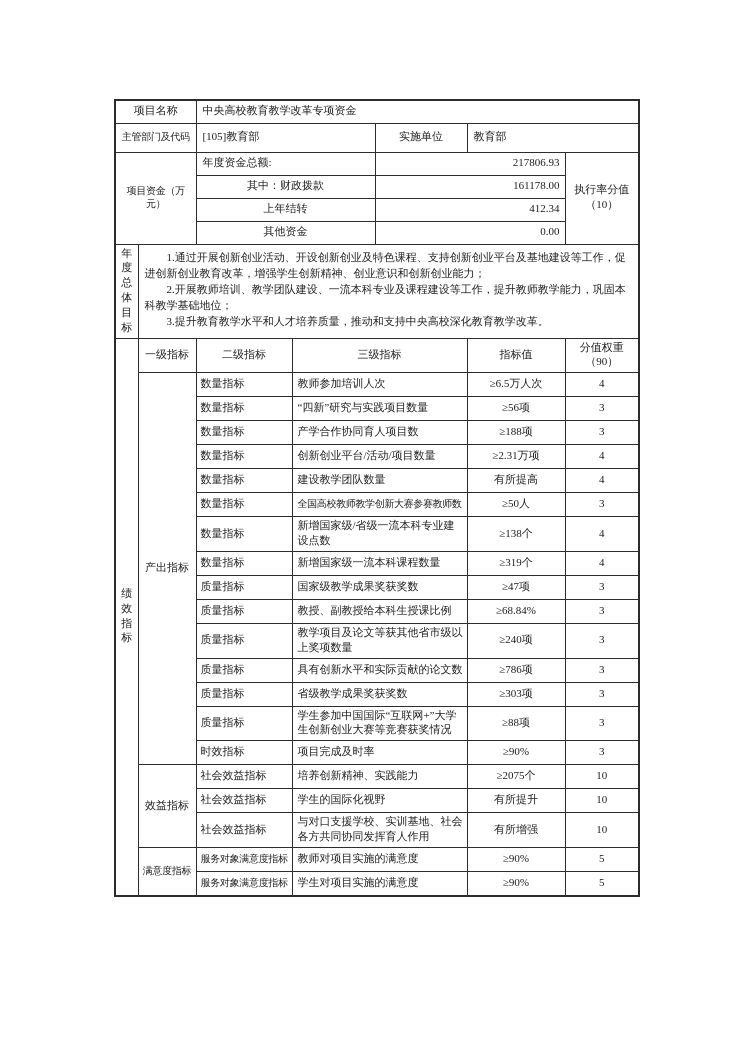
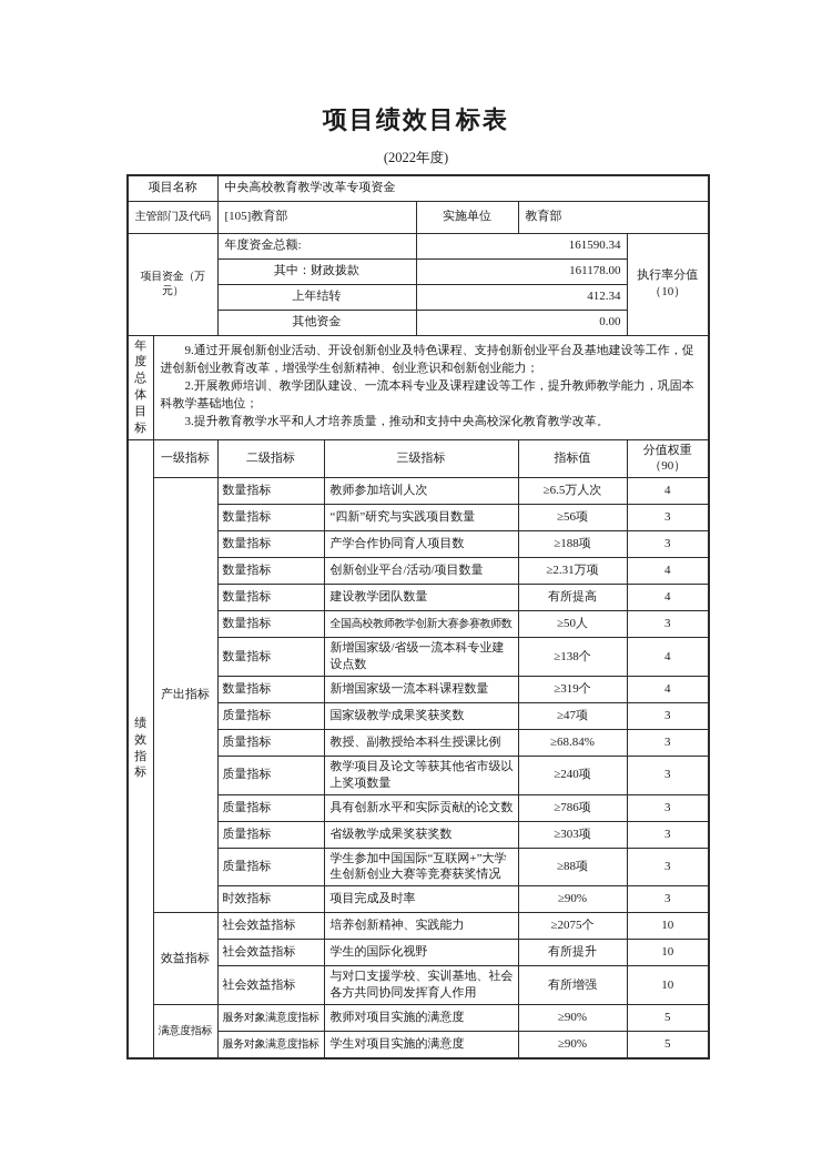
+ 项目绩效目标表
+ (2022年度)
  项目名称	中央高校教育教学改革专项资金
  主管部门及代码	[105]教育部	实施单位	教育部
- 项目资金（万元）	年度资金总额:	217806.93	执行率分值 （10）
+ 项目资金（万元）	年度资金总额:	161590.34	执行率分值 （10）
  其中：财政拨款	161178.00
  上年结转	412.34
  其他资金	0.00
- 年度 总体 目标	1.通过开展创新创业活动、开设创新创业及特色课程、支持创新创业平台及基地建设等工作，促进创新创业教育改革，增强学生创新精神、创业意识和创新创业能力； 2.开展教师培训、教学团队建设、一流本科专业及课程建设等工作，提升教师教学能力，巩固本科教学基础地位； 3.提升教育教学水平和人才培养质量，推动和支持中央高校深化教育教学改革。
+ 年度 总体 目标	9.通过开展创新创业活动、开设创新创业及特色课程、支持创新创业平台及基地建设等工作，促进创新创业教育改革，增强学生创新精神、创业意识和创新创业能力； 2.开展教师培训、教学团队建设、一流本科专业及课程建设等工作，提升教师教学能力，巩固本科教学基础地位； 3.提升教育教学水平和人才培养质量，推动和支持中央高校深化教育教学改革。
  绩效 指标	一级指标	二级指标	三级指标	指标值	分值权重 （90）
  产出指标	数量指标	教师参加培训人次	≥6.5万人次	4
  数量指标	“四新”研究与实践项目数量	≥56项	3
  数量指标	产学合作协同育人项目数	≥188项	3
  数量指标	创新创业平台/活动/项目数量	≥2.31万项	4
  数量指标	建设教学团队数量	有所提高	4
  数量指标	全国高校教师教学创新大赛参赛教师数	≥50人	3
  数量指标	新增国家级/省级一流本科专业建设点数	≥138个	4
  数量指标	新增国家级一流本科课程数量	≥319个	4
  质量指标	国家级教学成果奖获奖数	≥47项	3
  质量指标	教授、副教授给本科生授课比例	≥68.84%	3
  质量指标	教学项目及论文等获其他省市级以上奖项数量	≥240项	3
  质量指标	具有创新水平和实际贡献的论文数	≥786项	3
  质量指标	省级教学成果奖获奖数	≥303项	3
  质量指标	学生参加中国国际“互联网+”大学生创新创业大赛等竞赛获奖情况	≥88项	3
  时效指标	项目完成及时率	≥90%	3
  效益指标	社会效益指标	培养创新精神、实践能力	≥2075个	10
  社会效益指标	学生的国际化视野	有所提升	10
  社会效益指标	与对口支援学校、实训基地、社会各方共同协同发挥育人作用	有所增强	10
  满意度指标	服务对象满意度指标	教师对项目实施的满意度	≥90%	5
  服务对象满意度指标	学生对项目实施的满意度	≥90%	5
